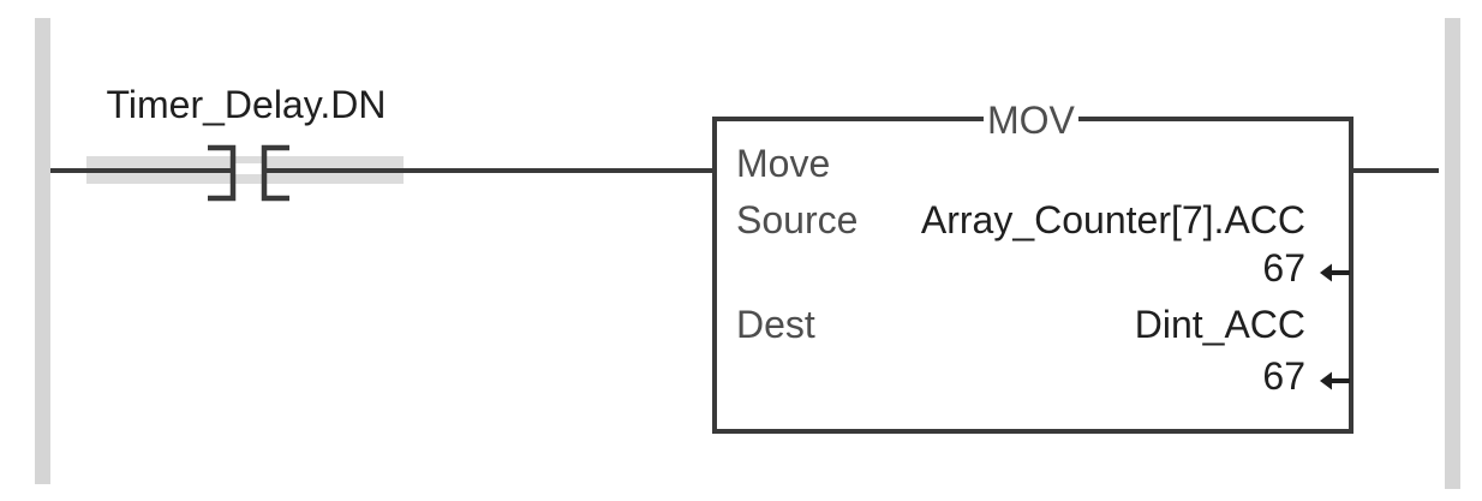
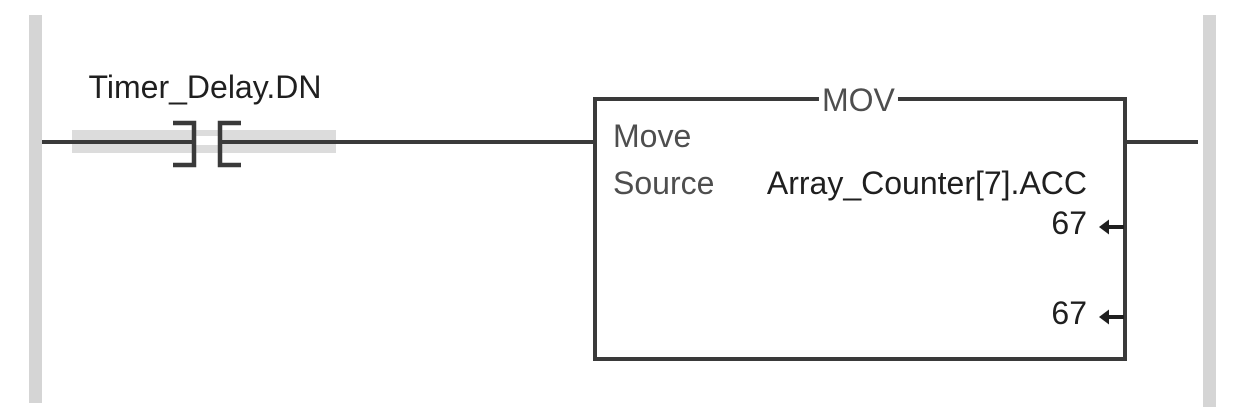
  Timer_Delay.DN
  MOV
  Move
  Source
  Array_Counter[7].ACC
  67
- Dest
- Dint_ACC
  67
